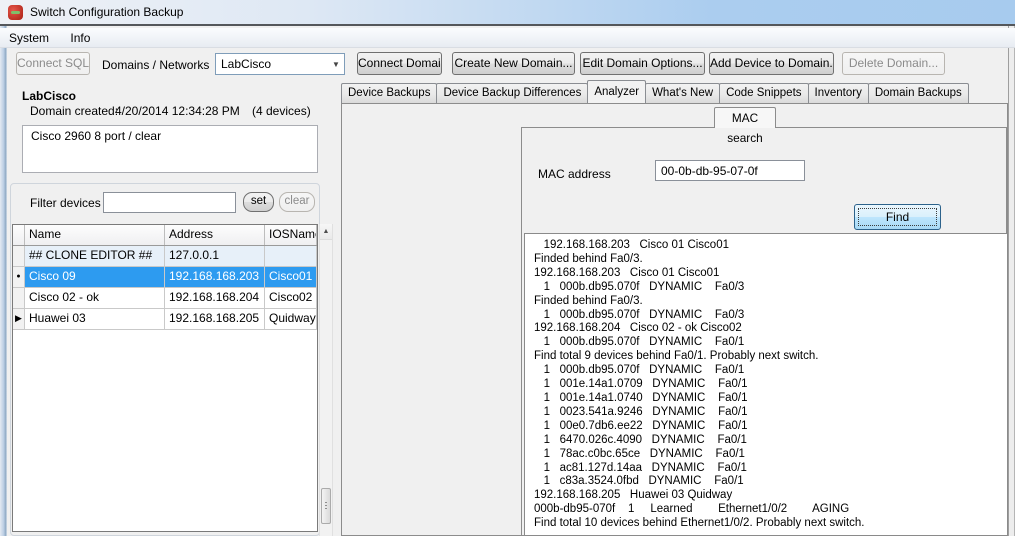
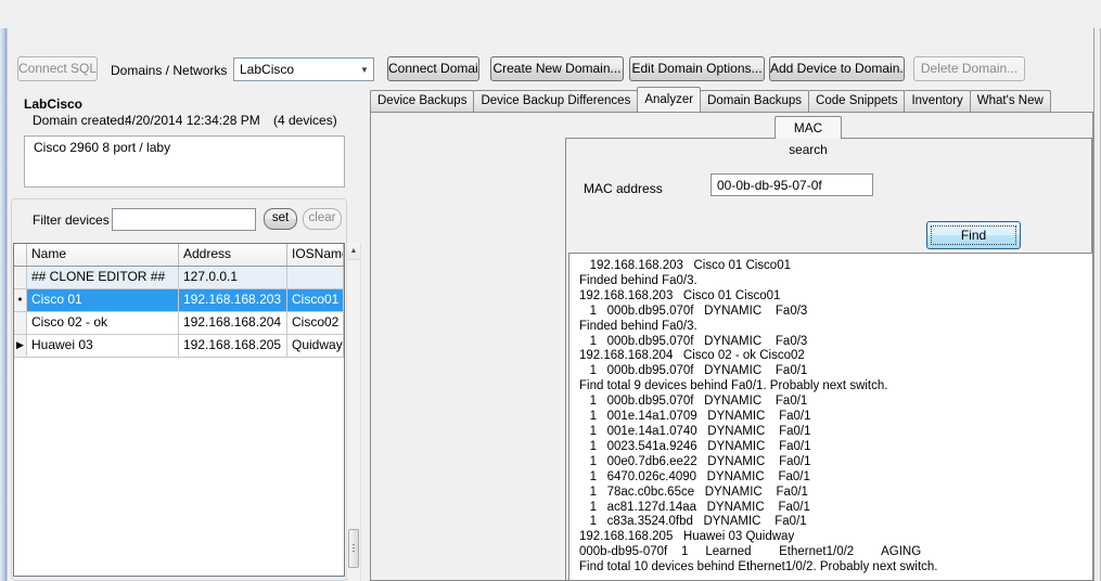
- Switch Configuration Backup
- System Info
  Connect SQL
  Domains / Networks
  LabCisco
  ▼
  Connect Domai
  Create New Domain...
  Edit Domain Options...
  Add Device to Domain.
  Delete Domain...
  LabCisco
  Domain created:
  4/20/2014 12:34:28 PM
  (4 devices)
- Cisco 2960 8 port / clear
+ Cisco 2960 8 port / laby
  Filter devices
  set
  clear
  Name
  Address
  IOSNam
  ## CLONE EDITOR ##
  127.0.0.1
- Cisco 09
+ Cisco 01
  192.168.168.203
  Cisco01
  Cisco 02 - ok
  192.168.168.204
  Cisco02
  ▶
  Huawei 03
  192.168.168.205
  Quidway
  Device Backups
  Device Backup Differences
  Analyzer
- What's New
+ Domain Backups
  Code Snippets
  Inventory
- Domain Backups
+ What's New
  MAC search
  MAC address
  00-0b-db-95-07-0f
  Find
  192.168.168.203 Cisco 01 Cisco01
  Finded behind Fa0/3.
  192.168.168.203 Cisco 01 Cisco01
  1 000b.db95.070f DYNAMIC Fa0/3
  Finded behind Fa0/3.
  1 000b.db95.070f DYNAMIC Fa0/3
  192.168.168.204 Cisco 02 - ok Cisco02
  1 000b.db95.070f DYNAMIC Fa0/1
  Find total 9 devices behind Fa0/1. Probably next switch.
  1 000b.db95.070f DYNAMIC Fa0/1
  1 001e.14a1.0709 DYNAMIC Fa0/1
  1 001e.14a1.0740 DYNAMIC Fa0/1
  1 0023.541a.9246 DYNAMIC Fa0/1
  1 00e0.7db6.ee22 DYNAMIC Fa0/1
  1 6470.026c.4090 DYNAMIC Fa0/1
  1 78ac.c0bc.65ce DYNAMIC Fa0/1
  1 ac81.127d.14aa DYNAMIC Fa0/1
  1 c83a.3524.0fbd DYNAMIC Fa0/1
  192.168.168.205 Huawei 03 Quidway
  000b-db95-070f 1 Learned Ethernet1/0/2 AGING
  Find total 10 devices behind Ethernet1/0/2. Probably next switch.
